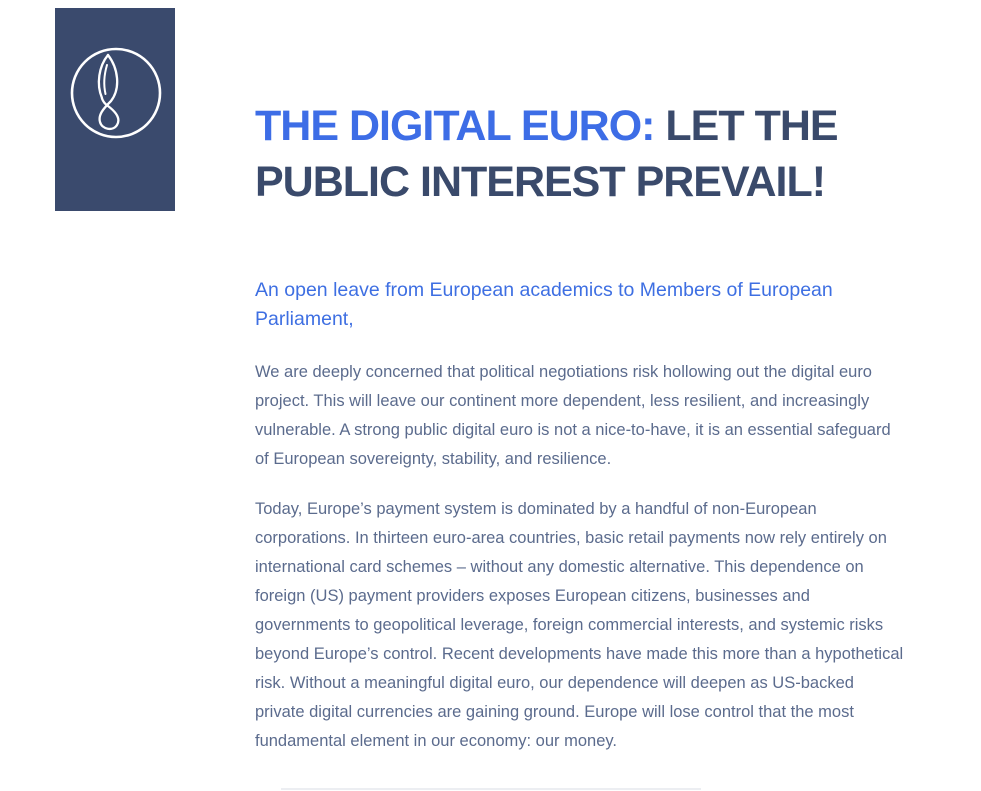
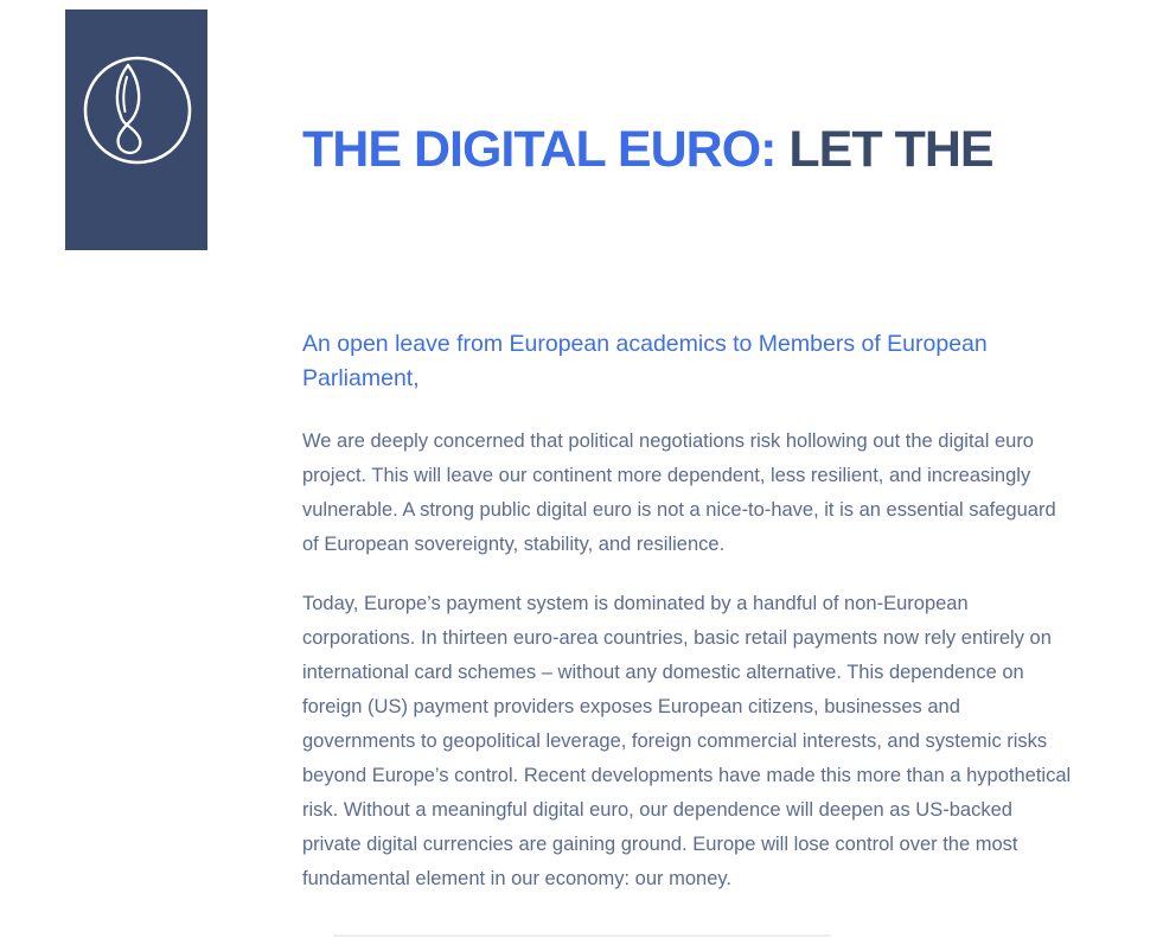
  THE DIGITAL EURO: LET THE
- PUBLIC INTEREST PREVAIL!
  An open leave from European academics to Members of European Parliament,
  We are deeply concerned that political negotiations risk hollowing out the digital euro project. This will leave our continent more dependent, less resilient, and increasingly vulnerable. A strong public digital euro is not a nice-to-have, it is an essential safeguard of European sovereignty, stability, and resilience.
- Today, Europe’s payment system is dominated by a handful of non-European corporations. In thirteen euro-area countries, basic retail payments now rely entirely on international card schemes – without any domestic alternative. This dependence on foreign (US) payment providers exposes European citizens, businesses and governments to geopolitical leverage, foreign commercial interests, and systemic risks beyond Europe’s control. Recent developments have made this more than a hypothetical risk. Without a meaningful digital euro, our dependence will deepen as US-backed private digital currencies are gaining ground. Europe will lose control that the most fundamental element in our economy: our money.
+ Today, Europe’s payment system is dominated by a handful of non-European corporations. In thirteen euro-area countries, basic retail payments now rely entirely on international card schemes – without any domestic alternative. This dependence on foreign (US) payment providers exposes European citizens, businesses and governments to geopolitical leverage, foreign commercial interests, and systemic risks beyond Europe’s control. Recent developments have made this more than a hypothetical risk. Without a meaningful digital euro, our dependence will deepen as US-backed private digital currencies are gaining ground. Europe will lose control over the most fundamental element in our economy: our money.
